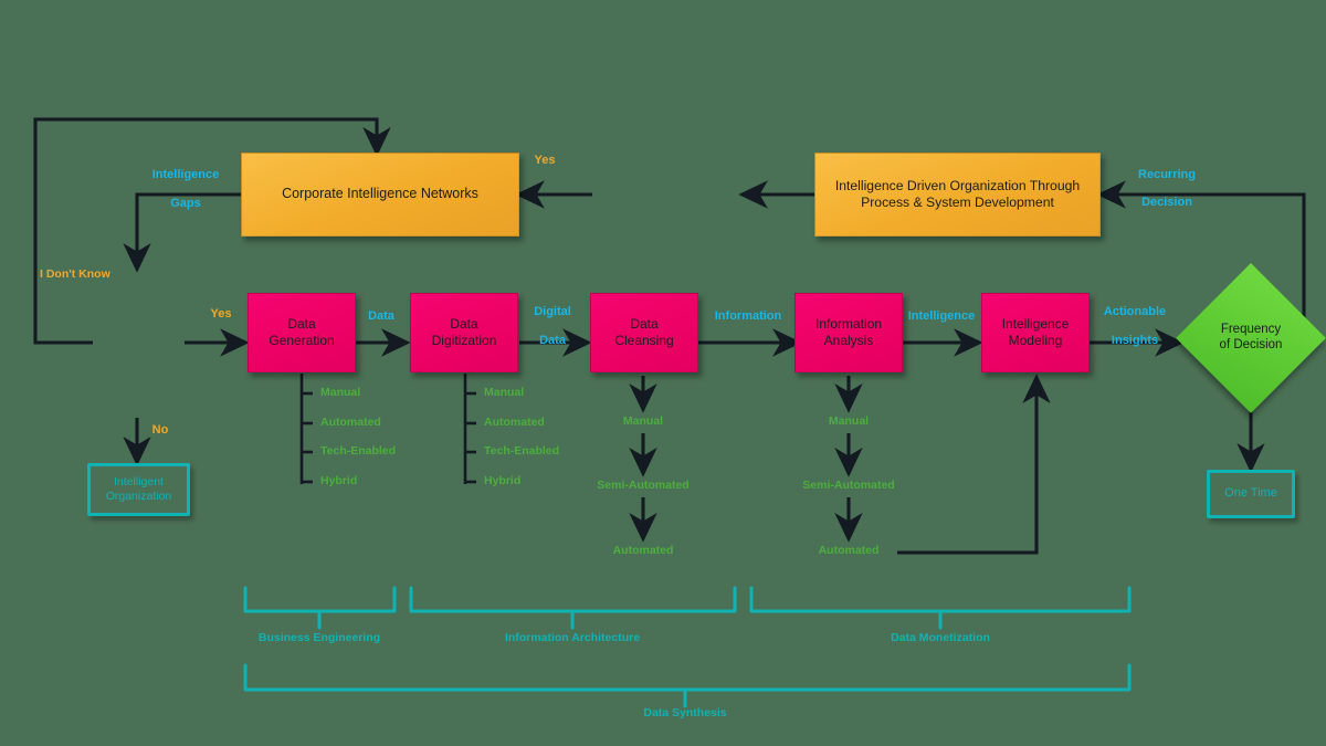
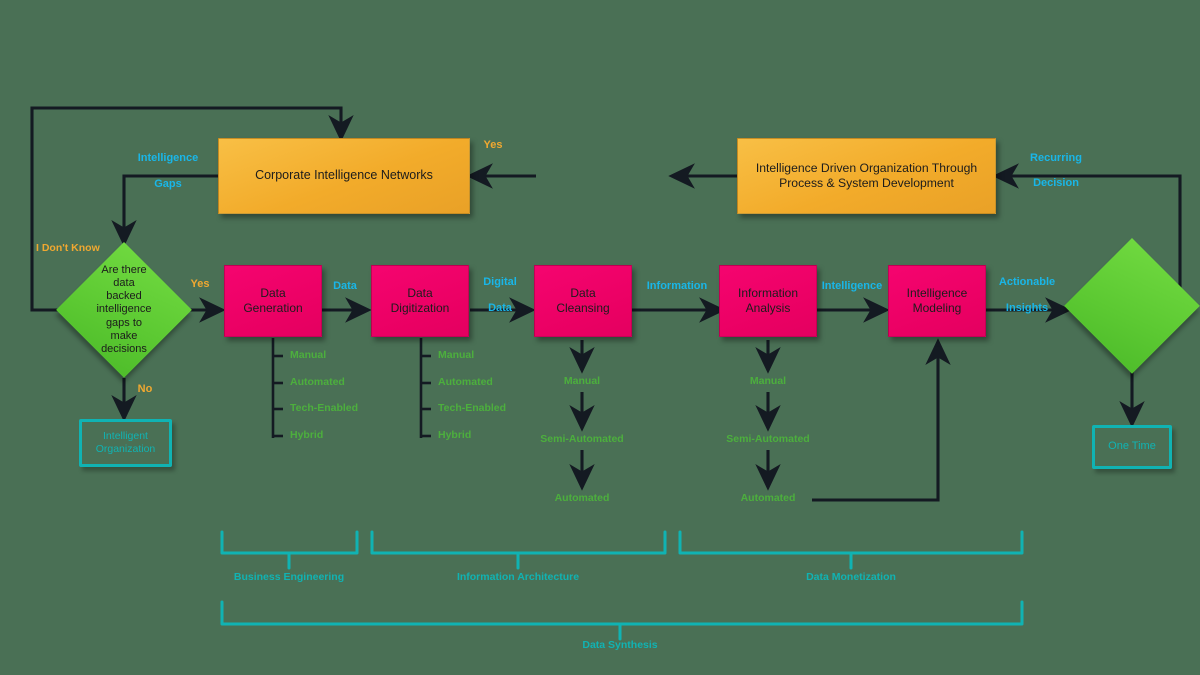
  Corporate Intelligence Networks
  Intelligence Driven Organization Through
  Process & System Development
+ Are there
+ data
+ backed
+ intelligence
+ gaps to
+ make
+ decisions
  Intelligent
  Organization
  Data
  Generation
  Data
  Digitization
  Data
  Cleansing
  Information
  Analysis
  Intelligence
  Modeling
- Frequency
- of Decision
  One Time
  Intelligence
  Gaps
  I Don't Know
  Yes
  No
  Yes
  Recurring
  Decision
  Data
  Digital
  Data
  Information
  Intelligence
  Actionable
  Insights
  Manual
  Automated
  Tech-Enabled
  Hybrid
  Manual
  Automated
  Tech-Enabled
  Hybrid
  Manual
  Semi-Automated
  Automated
  Manual
  Semi-Automated
  Automated
  Business Engineering
  Information Architecture
  Data Monetization
  Data Synthesis
